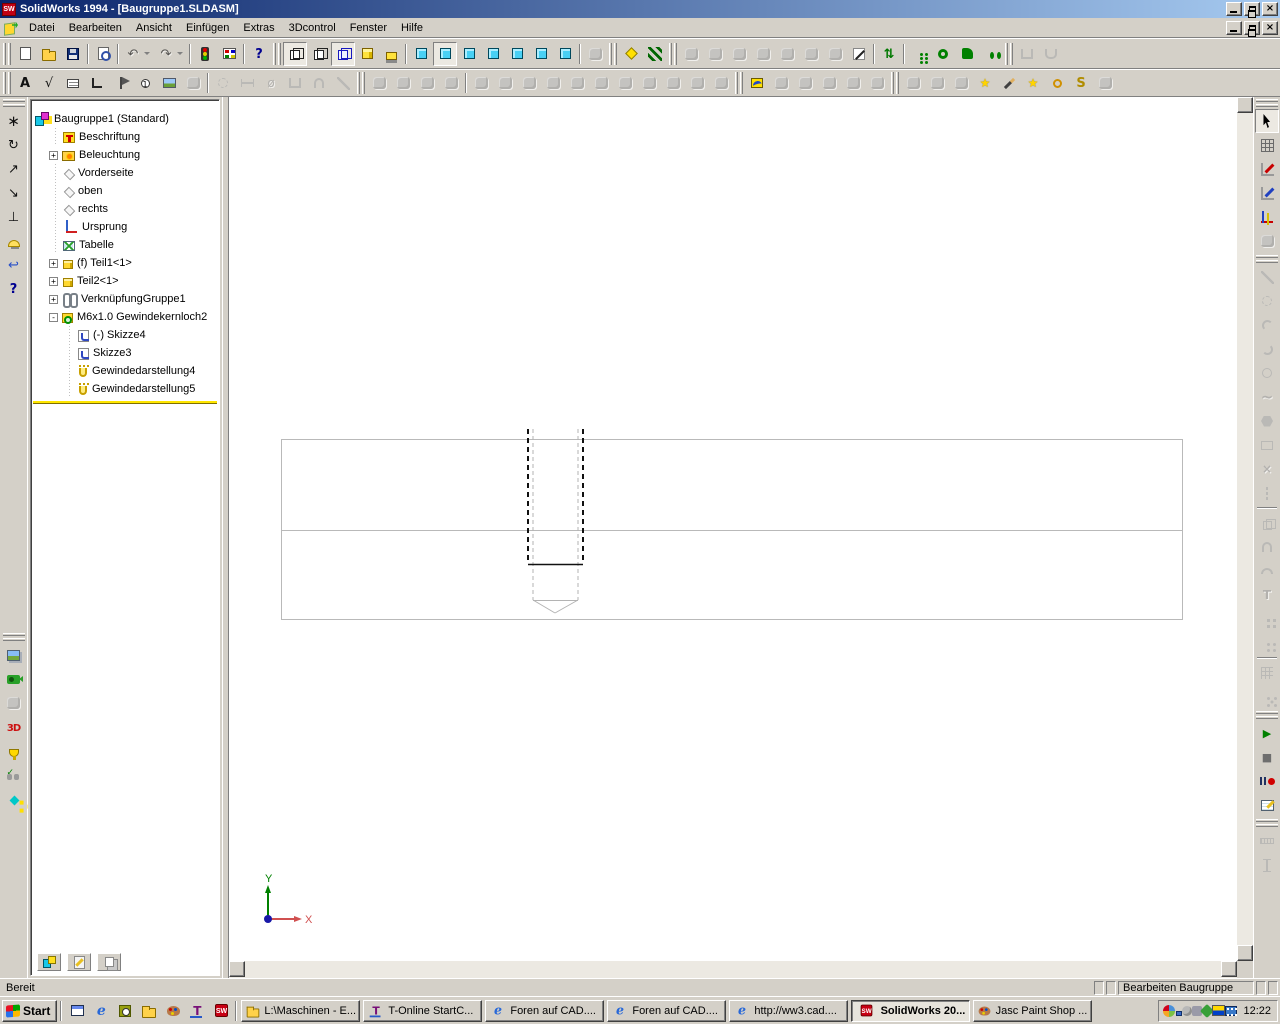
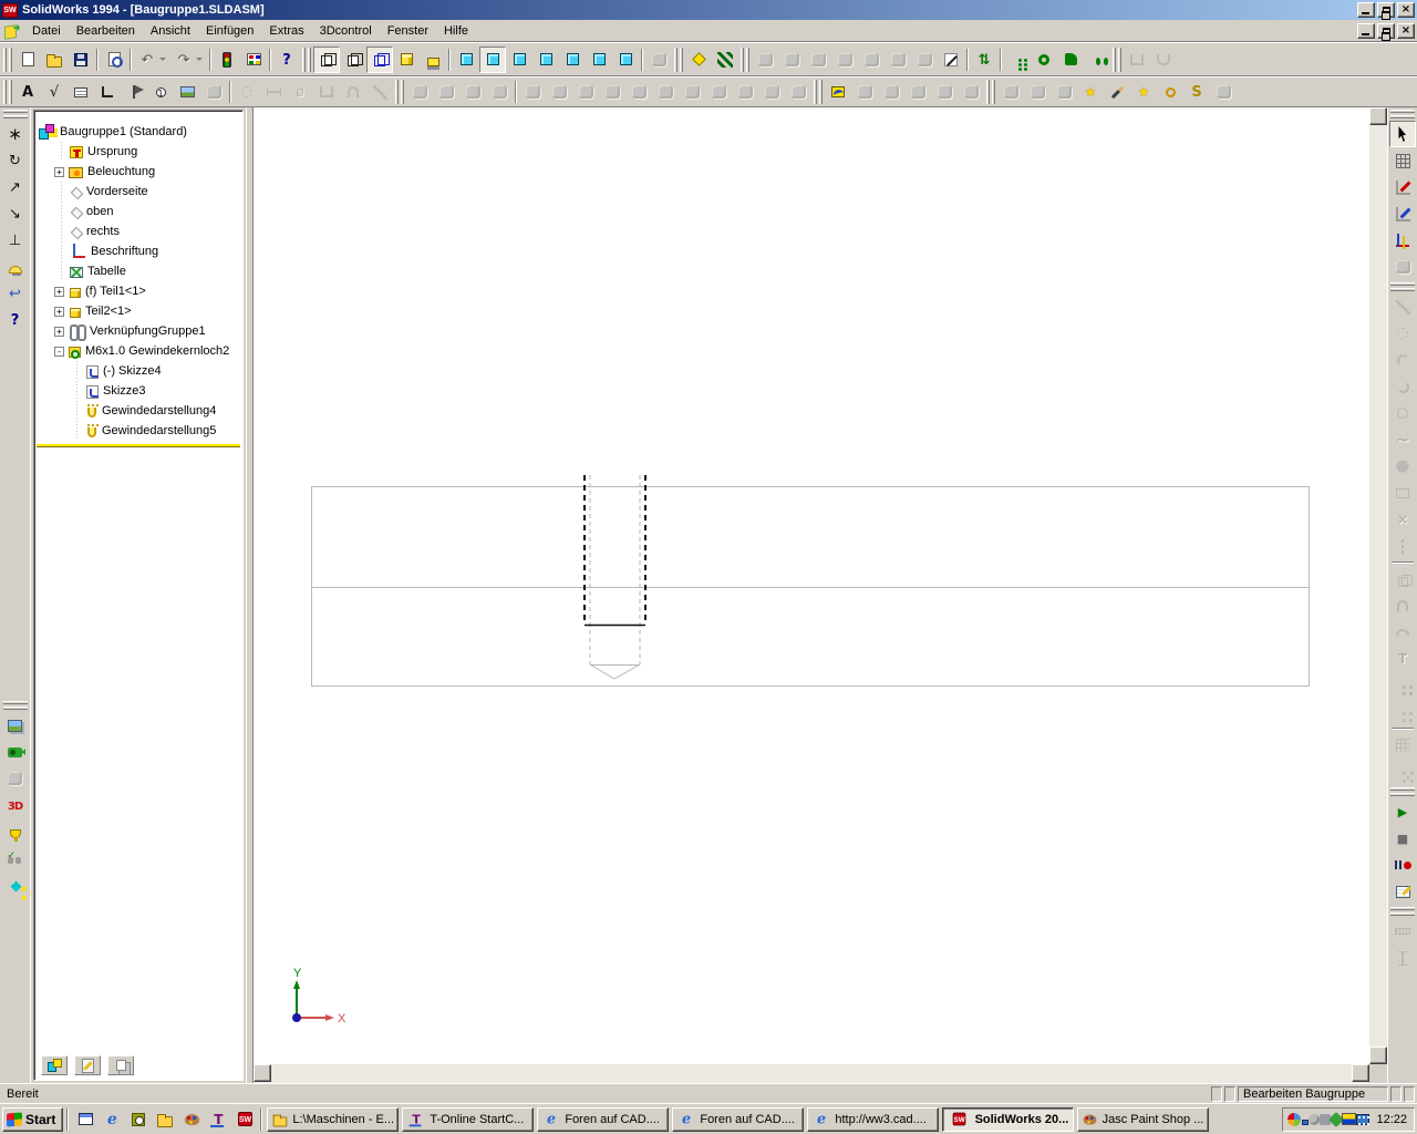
  SolidWorks 1994 - [Baugruppe1.SLDASM]
  ×
  Datei Bearbeiten Ansicht Einfügen Extras 3Dcontrol Fenster Hilfe
  ×
  Baugruppe1 (Standard)
- Beschriftung
+ Ursprung
  +
  Beleuchtung
  Vorderseite
  oben
  rechts
- Ursprung
+ Beschriftung
  Tabelle
  +
  (f) Teil1<1>
  +
  Teil2<1>
  +
  VerknüpfungGruppe1
  -
  M6x1.0 Gewindekernloch2
  (-) Skizze4
  Skizze3
  Gewindedarstellung4
  Gewindedarstellung5
  Y
  X
  Bereit
  Bearbeiten Baugruppe
  Start
  L:\Maschinen - E...
  T-Online StartC...
  Foren auf CAD....
  Foren auf CAD....
  http://ww3.cad....
  SolidWorks 20...
  Jasc Paint Shop ...
  12:22
